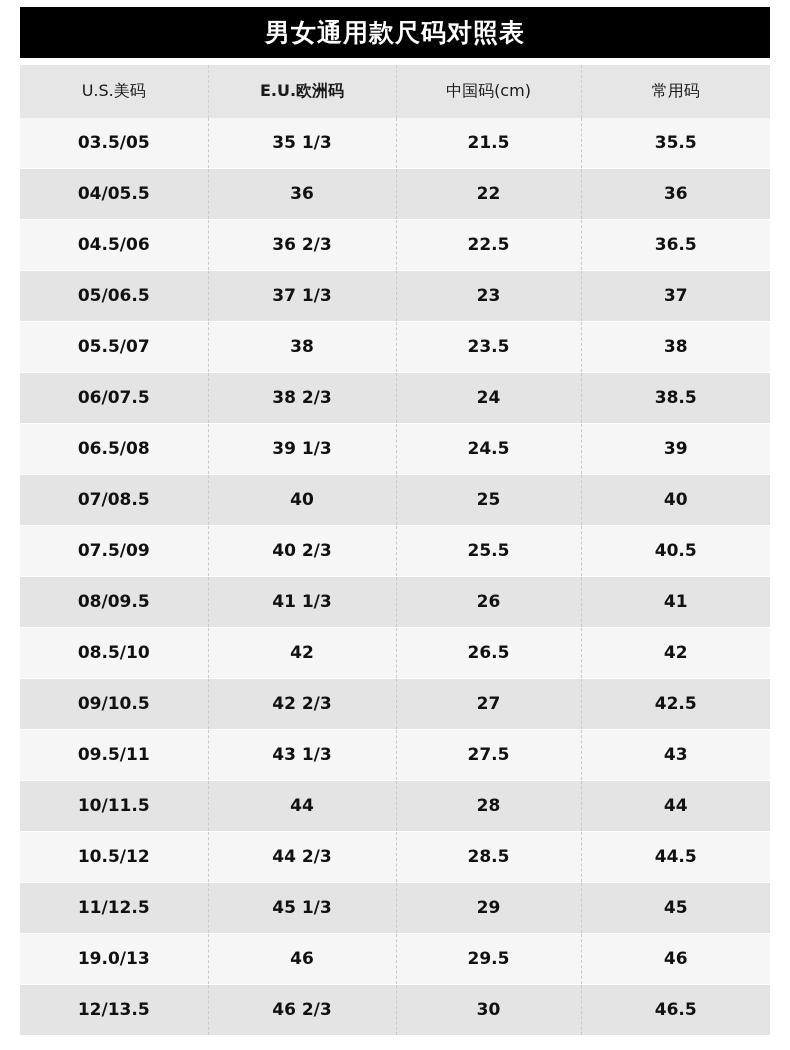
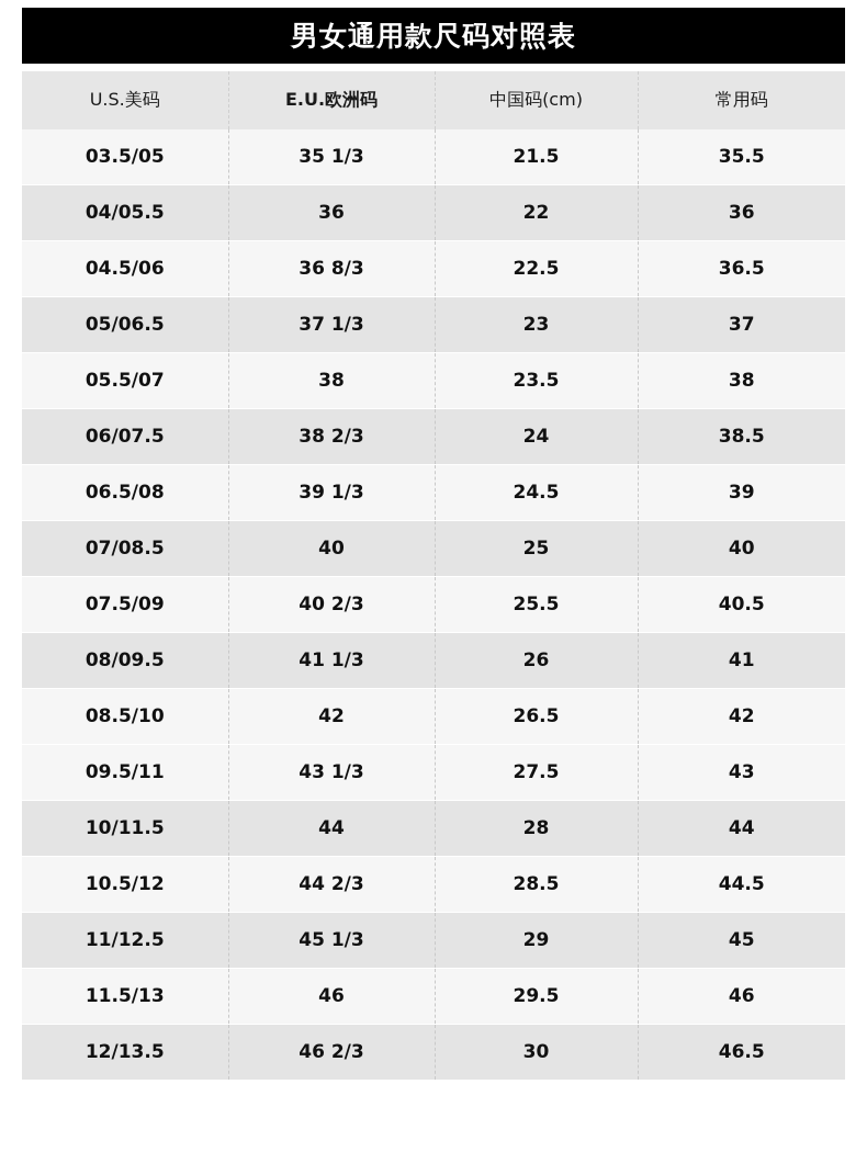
  男女通用款尺码对照表
  U.S.美码	E.U.欧洲码	中国码(cm)	常用码
  03.5/05	35 1/3	21.5	35.5
  04/05.5	36	22	36
- 04.5/06	36 2/3	22.5	36.5
+ 04.5/06	36 8/3	22.5	36.5
  05/06.5	37 1/3	23	37
  05.5/07	38	23.5	38
  06/07.5	38 2/3	24	38.5
  06.5/08	39 1/3	24.5	39
  07/08.5	40	25	40
  07.5/09	40 2/3	25.5	40.5
  08/09.5	41 1/3	26	41
  08.5/10	42	26.5	42
- 09/10.5	42 2/3	27	42.5
  09.5/11	43 1/3	27.5	43
  10/11.5	44	28	44
  10.5/12	44 2/3	28.5	44.5
  11/12.5	45 1/3	29	45
- 19.0/13	46	29.5	46
+ 11.5/13	46	29.5	46
  12/13.5	46 2/3	30	46.5
